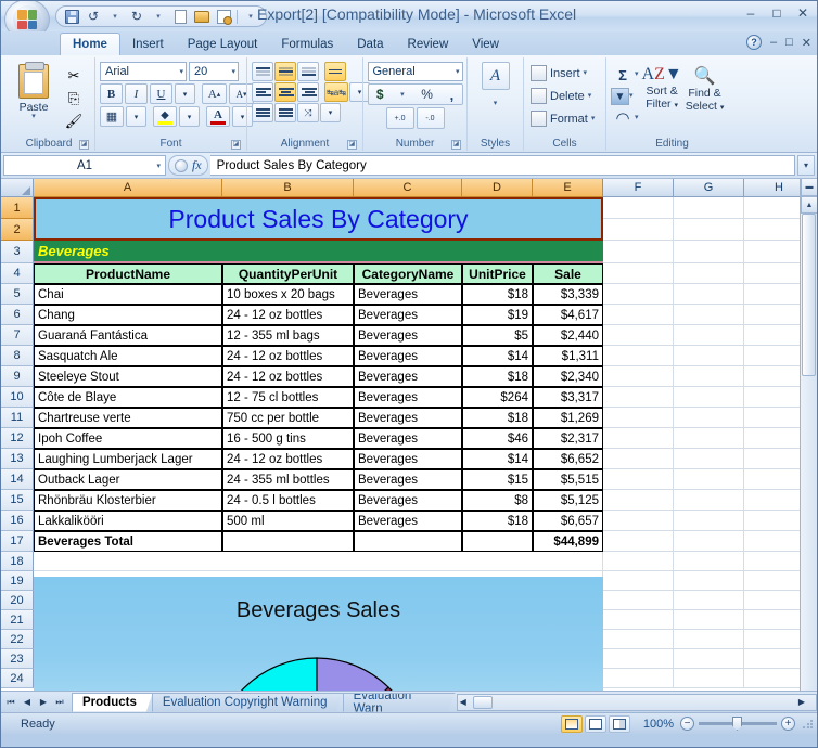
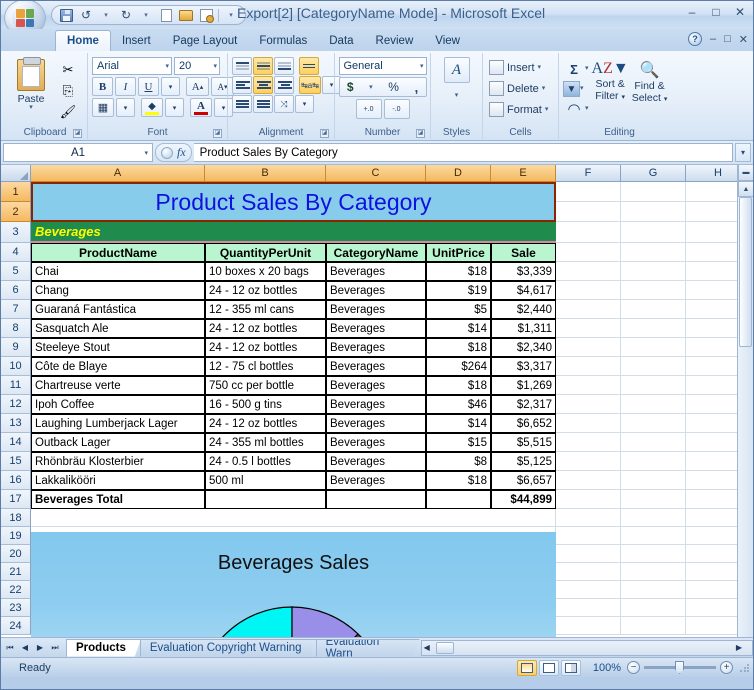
  ↺
  ↻
- Export[2] [Compatibility Mode] - Microsoft Excel
+ Export[2] [CategoryName Mode] - Microsoft Excel
  –
  □
  ✕
  Home
  Insert
  Page Layout
  Formulas
  Data
  Review
  View
  ?
  –
  □
  ✕
  Paste
  ✂
  ⎘
  🖌
  Clipboard
  Arial
  20
  B
  I
  U
  A
  ▴
  A
  ▾
  ▦
  ◆
  A
  Font
  ↹a↹
  ⤨
  Alignment
  General
  $
  %
  ,
  Number
  A
  Styles
  Insert
  Delete
  Format
  Cells
  Σ
  ▼
  ◠
  AZ▼
  Sort &
  Filter
  🔍
  Find &
  Select
  Editing
  A1
  fx
  Product Sales By Category
  ▾
  A
  B
  C
  D
  E
  F
  G
  H
  1
  Product Sales By Category
  2
  3
  Beverages
  4
  ProductName
  QuantityPerUnit
  CategoryName
  UnitPrice
  Sale
  5
  Chai
  10 boxes x 20 bags
  Beverages
  $18
  $3,339
  6
  Chang
  24 - 12 oz bottles
  Beverages
  $19
  $4,617
  7
  Guaraná Fantástica
- 12 - 355 ml bags
+ 12 - 355 ml cans
  Beverages
  $5
  $2,440
  8
  Sasquatch Ale
  24 - 12 oz bottles
  Beverages
  $14
  $1,311
  9
  Steeleye Stout
  24 - 12 oz bottles
  Beverages
  $18
  $2,340
  10
  Côte de Blaye
  12 - 75 cl bottles
  Beverages
  $264
  $3,317
  11
  Chartreuse verte
  750 cc per bottle
  Beverages
  $18
  $1,269
  12
  Ipoh Coffee
  16 - 500 g tins
  Beverages
  $46
  $2,317
  13
  Laughing Lumberjack Lager
  24 - 12 oz bottles
  Beverages
  $14
  $6,652
  14
  Outback Lager
  24 - 355 ml bottles
  Beverages
  $15
  $5,515
  15
  Rhönbräu Klosterbier
  24 - 0.5 l bottles
  Beverages
  $8
  $5,125
  16
  Lakkalikööri
  500 ml
  Beverages
  $18
  $6,657
  17
  Beverages Total
  $44,899
  18
  19
  20
  21
  22
  23
  24
  Beverages Sales
  ⏮
  ◀
  ▶
  ⏭
  Products
  Evaluation Copyright Warning
  Evaluation Warn
  ◀
  ▶
  Ready
  100%
  −
  +
